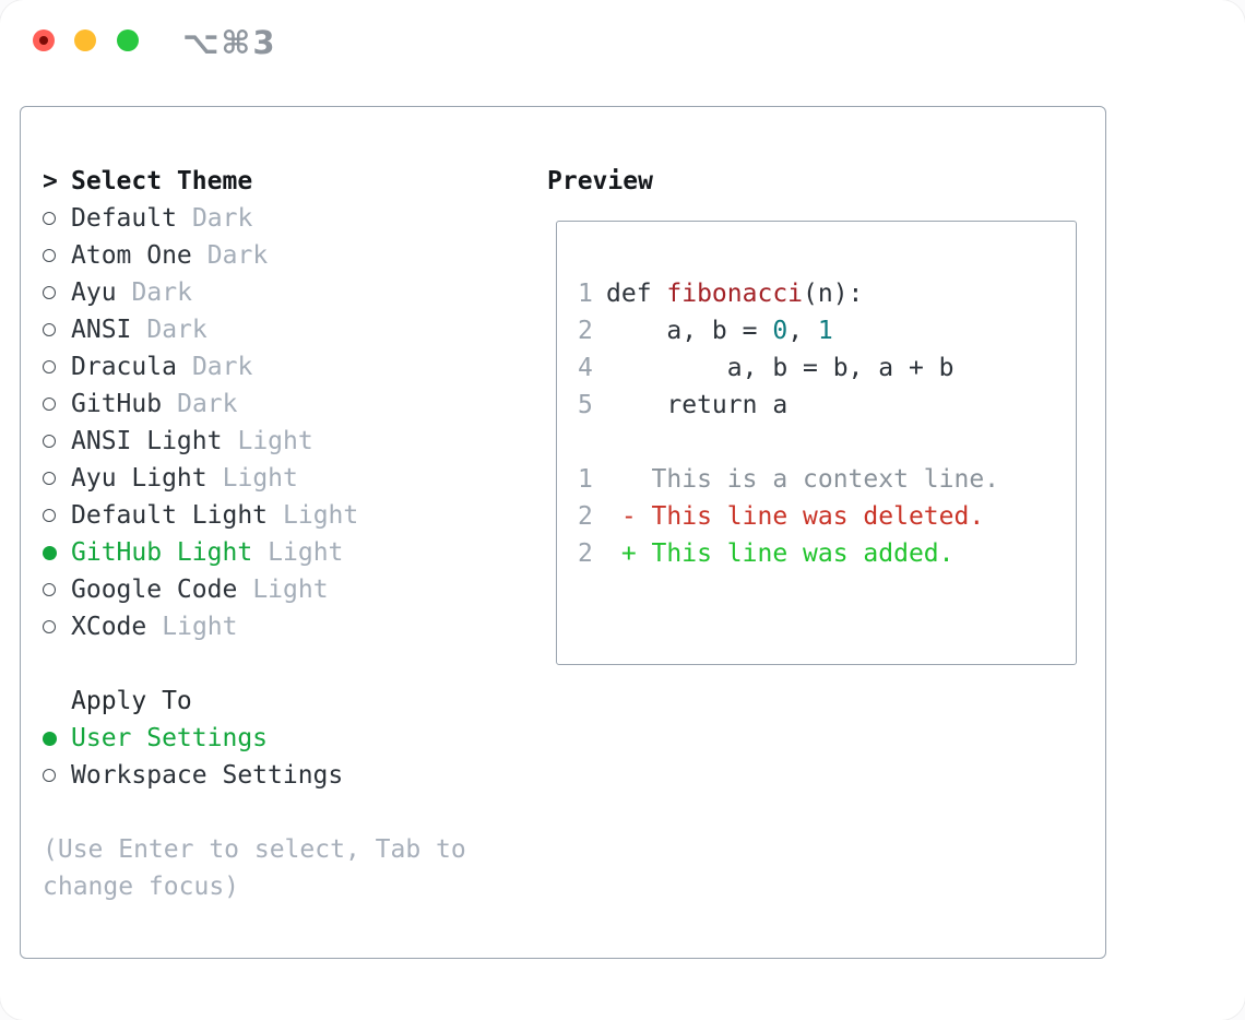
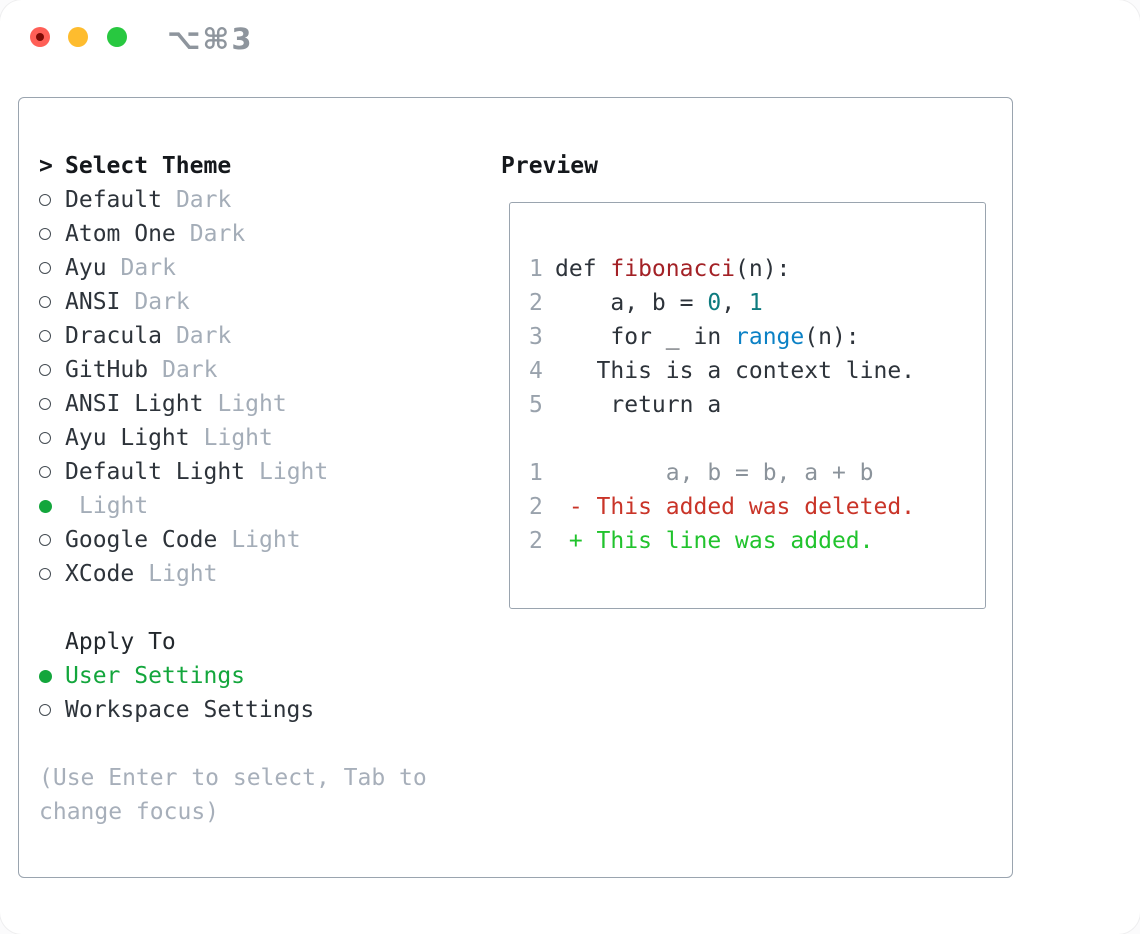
  ⌥⌘3
  >
  Select Theme
  Default
  Dark
  Atom One
  Dark
  Ayu
  Dark
  ANSI
  Dark
  Dracula
  Dark
  GitHub
  Dark
  ANSI Light
  Light
  Ayu Light
  Light
  Default Light
  Light
- GitHub Light
  Light
  Google Code
  Light
  XCode
  Light
  Apply To
  User Settings
  Workspace Settings
  (Use Enter to select, Tab to
  change focus)
  Preview
  1 def fibonacci(n):
  2 a, b = 0, 1
+ 3 for _ in range(n):
- 4 a, b = b, a + b
+ 4 This is a context line.
  5 return a
- 1 This is a context line.
+ 1 a, b = b, a + b
- 2 - This line was deleted.
+ 2 - This added was deleted.
  2 + This line was added.
